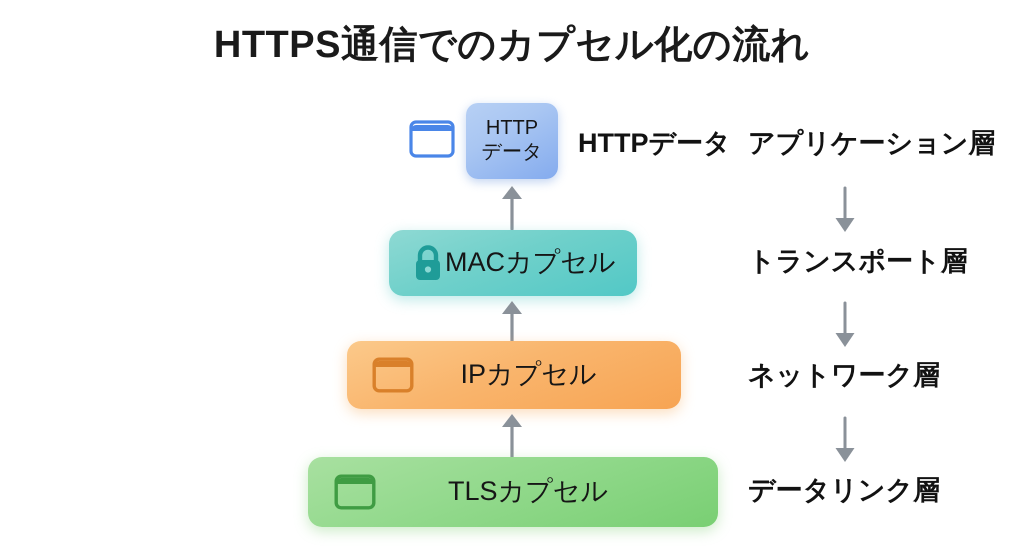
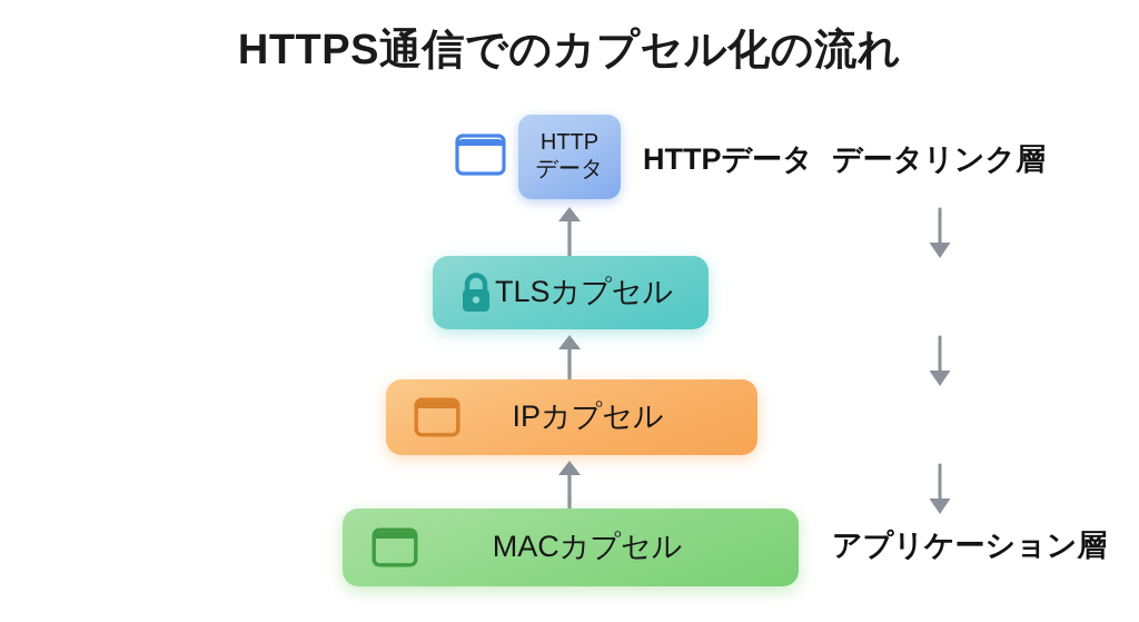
  HTTPS通信でのカプセル化の流れ
  HTTP
  データ
- MACカプセル
+ TLSカプセル
  IPカプセル
- TLSカプセル
+ MACカプセル
  HTTPデータ
- アプリケーション層
+ データリンク層
- トランスポート層
- ネットワーク層
- データリンク層
+ アプリケーション層
